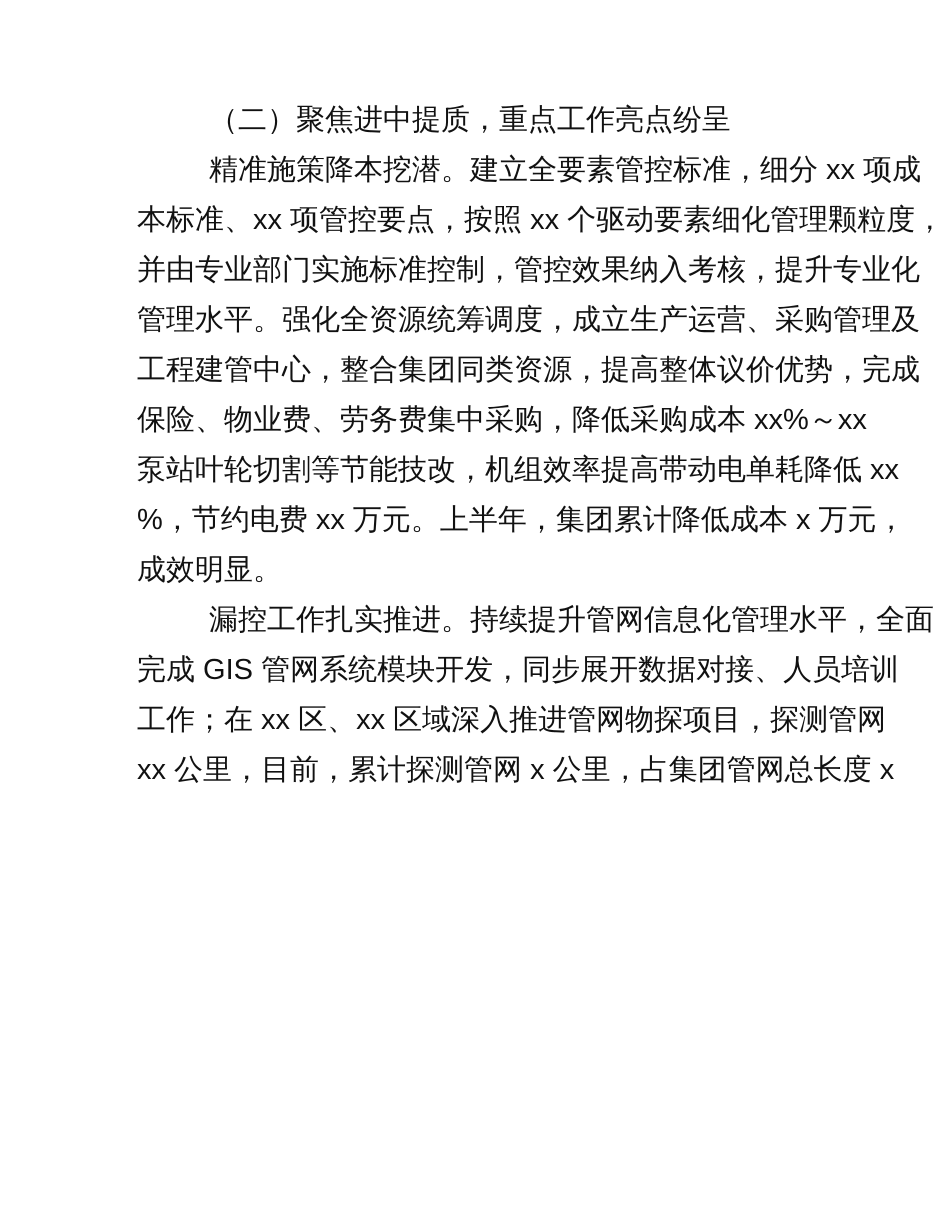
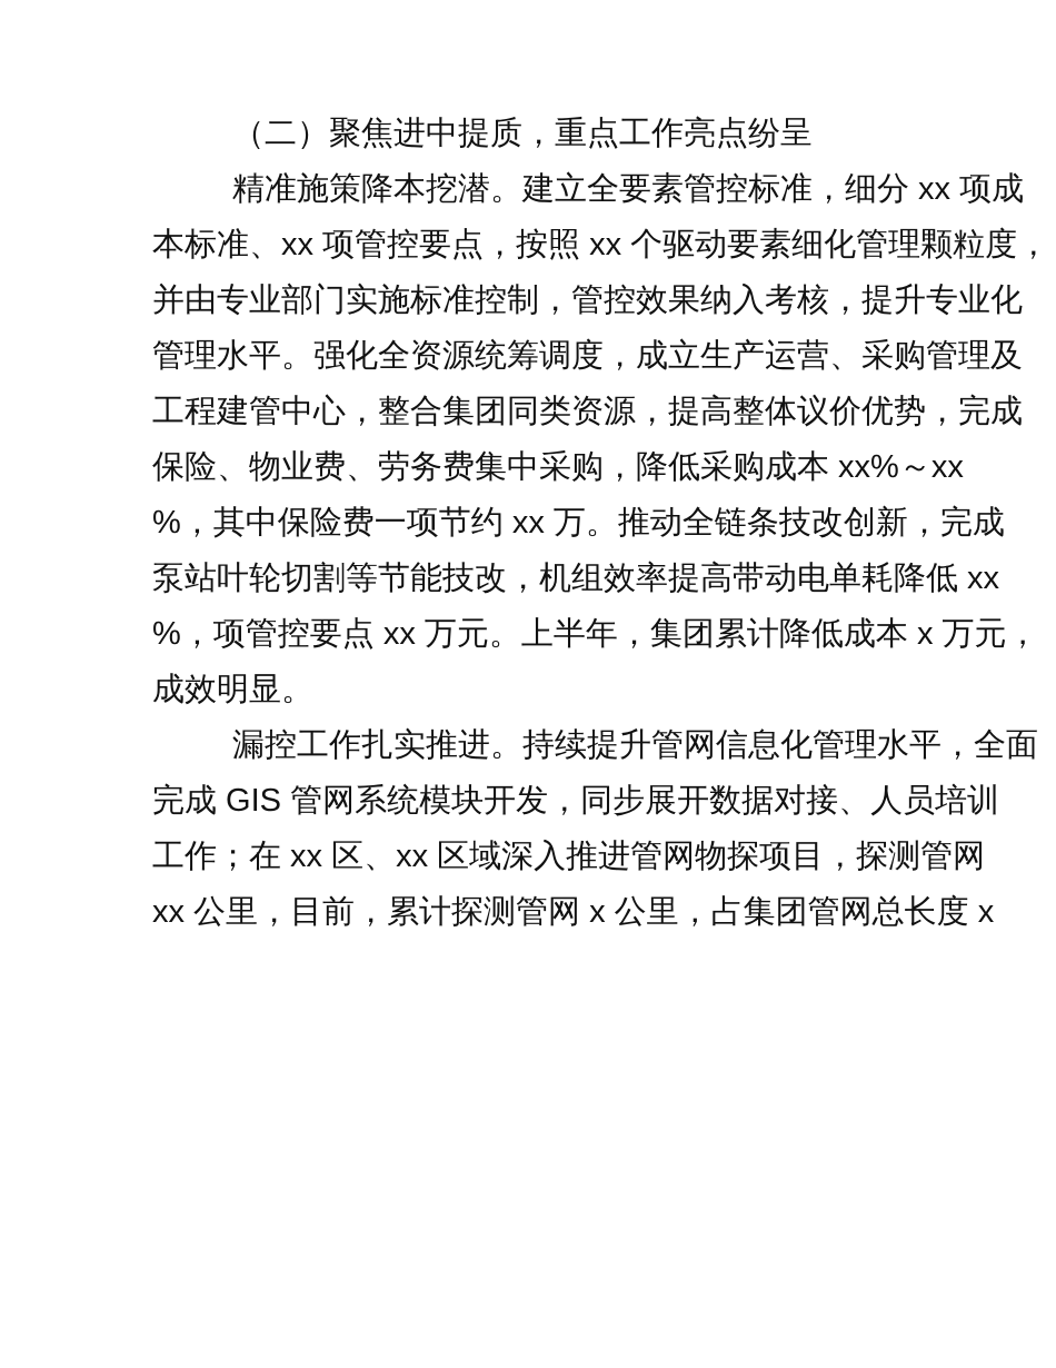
  （二）聚焦进中提质，重点工作亮点纷呈
  精准施策降本挖潜。建立全要素管控标准，细分 xx 项成
  本标准、xx 项管控要点，按照 xx 个驱动要素细化管理颗粒度，
  并由专业部门实施标准控制，管控效果纳入考核，提升专业化
  管理水平。强化全资源统筹调度，成立生产运营、采购管理及
  工程建管中心，整合集团同类资源，提高整体议价优势，完成
  保险、物业费、劳务费集中采购，降低采购成本 xx%～xx
+ %，其中保险费一项节约 xx 万。推动全链条技改创新，完成
  泵站叶轮切割等节能技改，机组效率提高带动电单耗降低 xx
- %，节约电费 xx 万元。上半年，集团累计降低成本 x 万元，
+ %，项管控要点 xx 万元。上半年，集团累计降低成本 x 万元，
  成效明显。
  漏控工作扎实推进。持续提升管网信息化管理水平，全面
  完成 GIS 管网系统模块开发，同步展开数据对接、人员培训
  工作；在 xx 区、xx 区域深入推进管网物探项目，探测管网
  xx 公里，目前，累计探测管网 x 公里，占集团管网总长度 x
